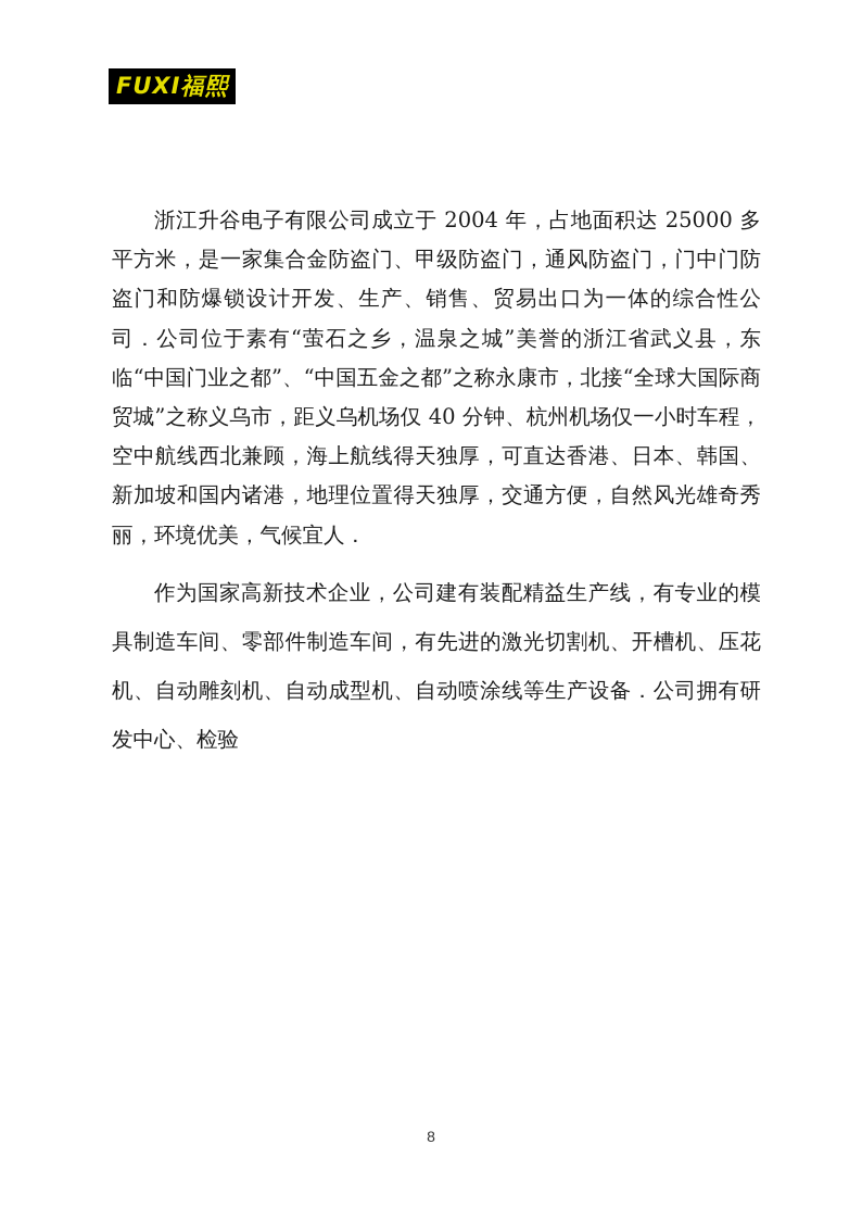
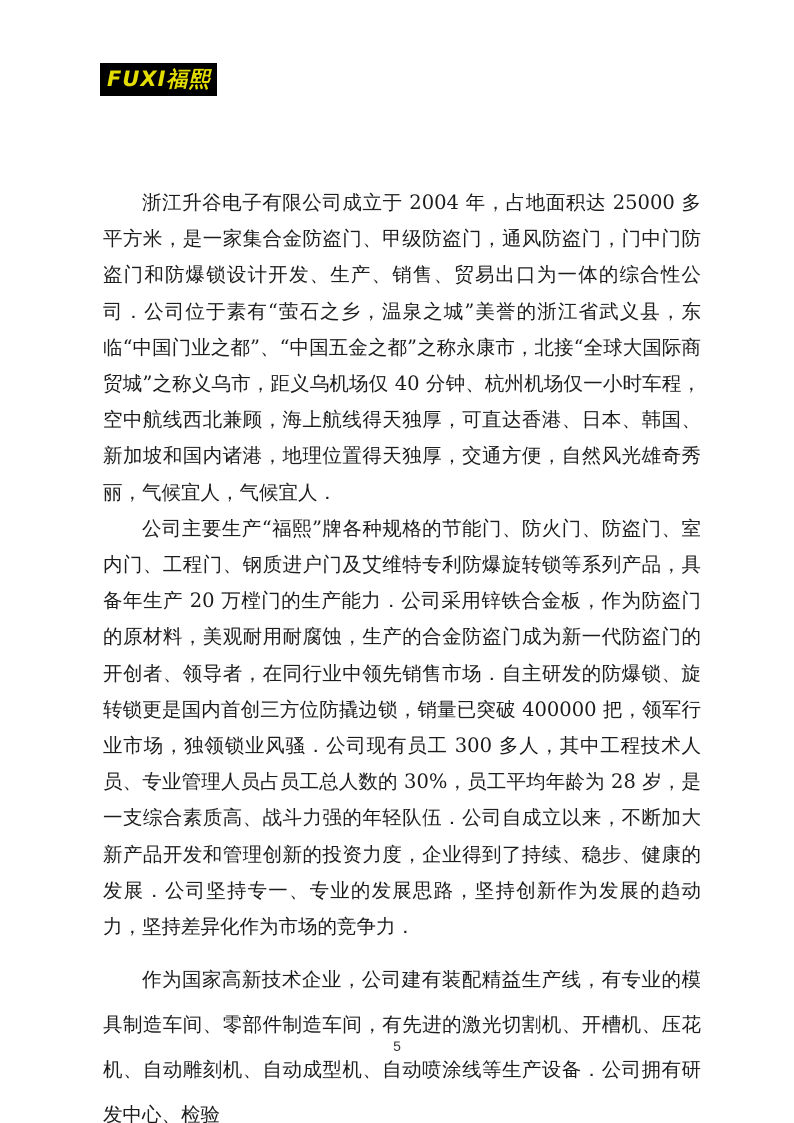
  FUXI福熙
- 浙江升谷电子有限公司成立于 2004 年，占地面积达 25000 多平方米，是一家集合金防盗门、甲级防盗门，通风防盗门，门中门防盗门和防爆锁设计开发、生产、销售、贸易出口为一体的综合性公司．公司位于素有“萤石之乡，温泉之城”美誉的浙江省武义县，东临“中国门业之都”、“中国五金之都”之称永康市，北接“全球大国际商贸城”之称义乌市，距义乌机场仅 40 分钟、杭州机场仅一小时车程，空中航线西北兼顾，海上航线得天独厚，可直达香港、日本、韩国、新加坡和国内诸港，地理位置得天独厚，交通方便，自然风光雄奇秀丽，环境优美，气候宜人．
+ 浙江升谷电子有限公司成立于 2004 年，占地面积达 25000 多平方米，是一家集合金防盗门、甲级防盗门，通风防盗门，门中门防盗门和防爆锁设计开发、生产、销售、贸易出口为一体的综合性公司．公司位于素有“萤石之乡，温泉之城”美誉的浙江省武义县，东临“中国门业之都”、“中国五金之都”之称永康市，北接“全球大国际商贸城”之称义乌市，距义乌机场仅 40 分钟、杭州机场仅一小时车程，空中航线西北兼顾，海上航线得天独厚，可直达香港、日本、韩国、新加坡和国内诸港，地理位置得天独厚，交通方便，自然风光雄奇秀丽，气候宜人，气候宜人．
+ 公司主要生产“福熙”牌各种规格的节能门、防火门、防盗门、室内门、工程门、钢质进户门及艾维特专利防爆旋转锁等系列产品，具备年生产 20 万樘门的生产能力．公司采用锌铁合金板，作为防盗门的原材料，美观耐用耐腐蚀，生产的合金防盗门成为新一代防盗门的开创者、领导者，在同行业中领先销售市场．自主研发的防爆锁、旋转锁更是国内首创三方位防撬边锁，销量已突破 400000 把，领军行业市场，独领锁业风骚．公司现有员工 300 多人，其中工程技术人员、专业管理人员占员工总人数的 30%，员工平均年龄为 28 岁，是一支综合素质高、战斗力强的年轻队伍．公司自成立以来，不断加大新产品开发和管理创新的投资力度，企业得到了持续、稳步、健康的发展．公司坚持专一、专业的发展思路，坚持创新作为发展的趋动力，坚持差异化作为市场的竞争力．
  作为国家高新技术企业，公司建有装配精益生产线，有专业的模具制造车间、零部件制造车间，有先进的激光切割机、开槽机、压花机、自动雕刻机、自动成型机、自动喷涂线等生产设备．公司拥有研发中心、检验
- 8
+ 5
